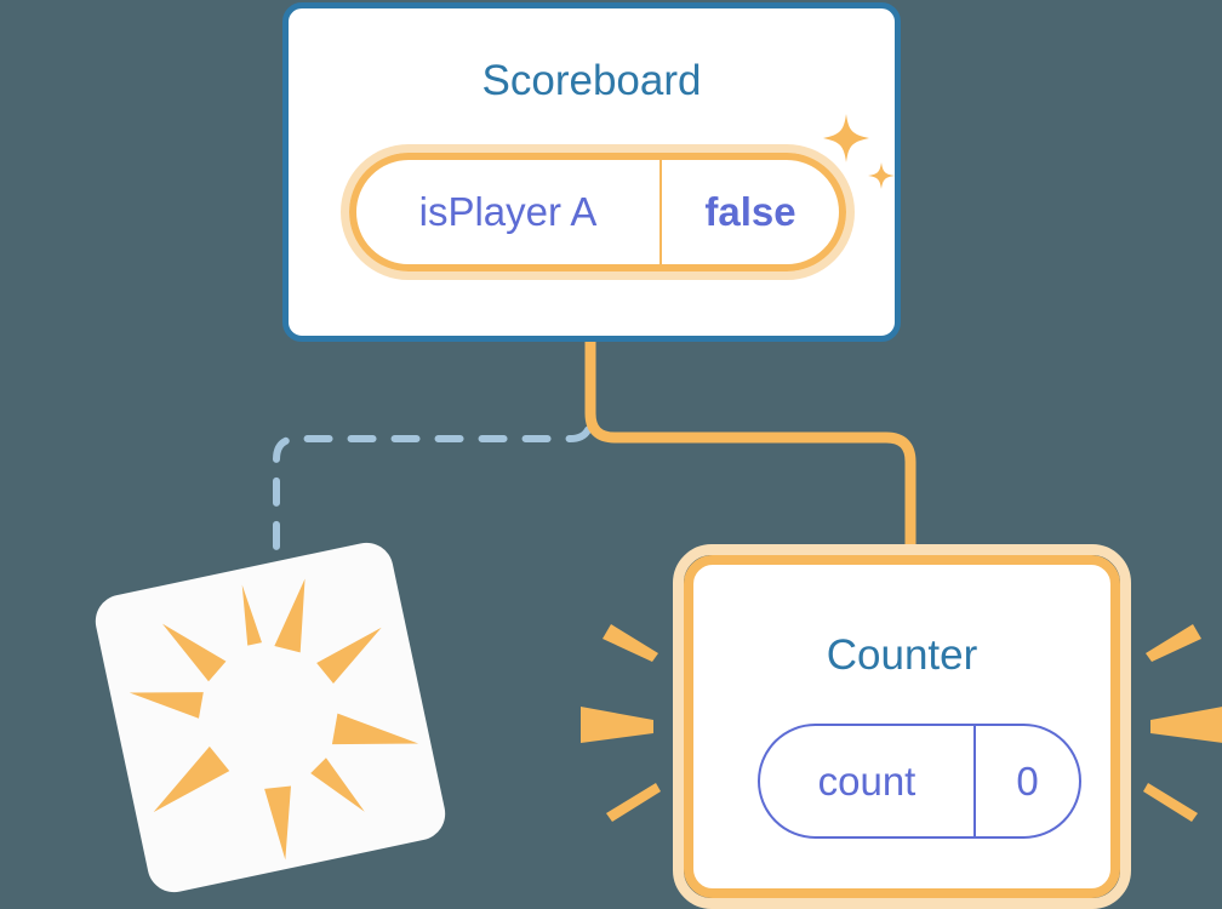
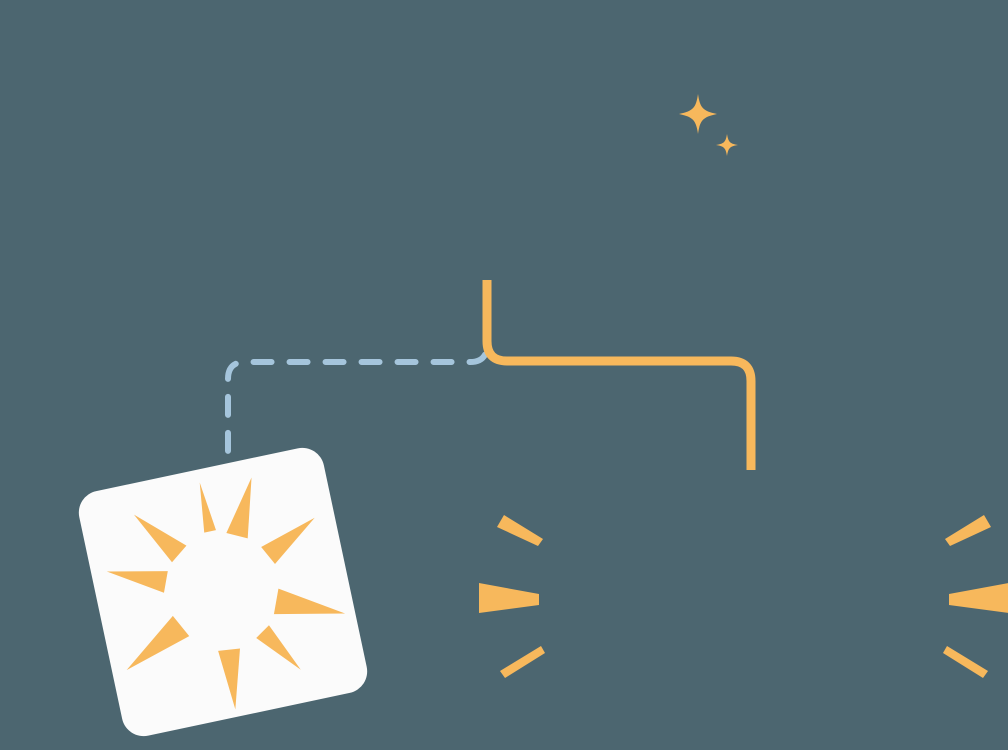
- Scoreboard
- isPlayer A
- false
- Counter
- count
- 0
